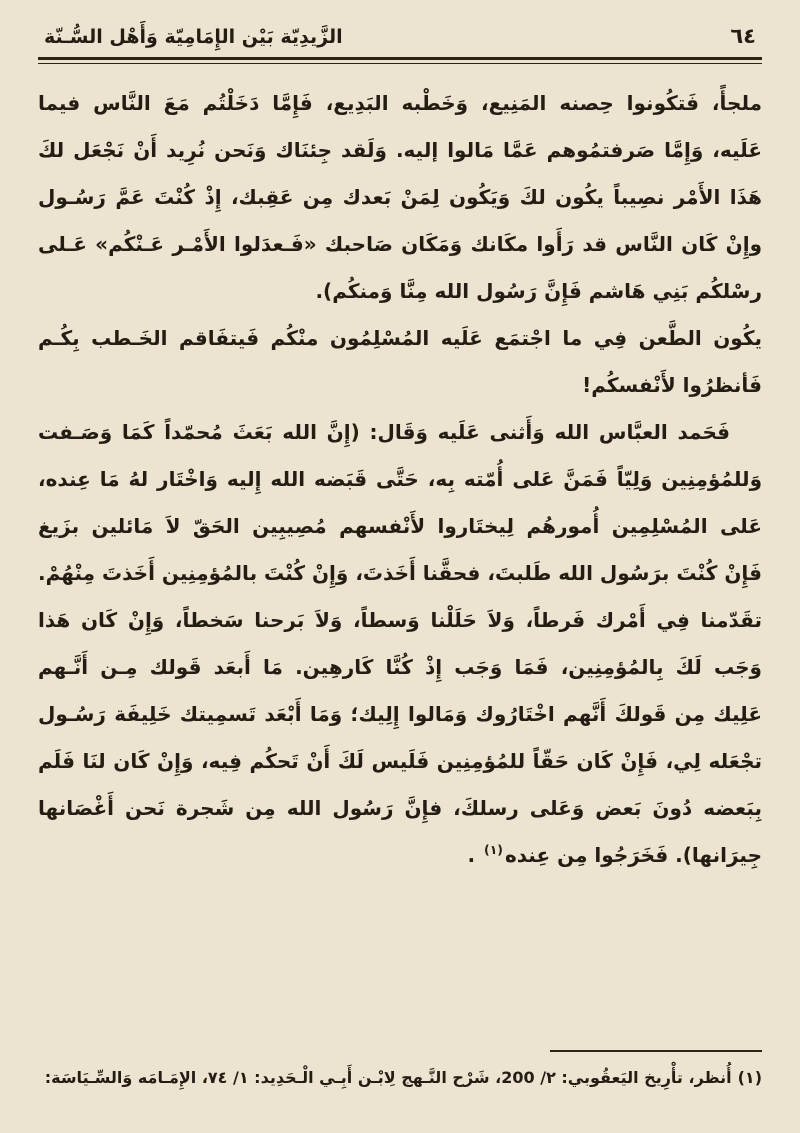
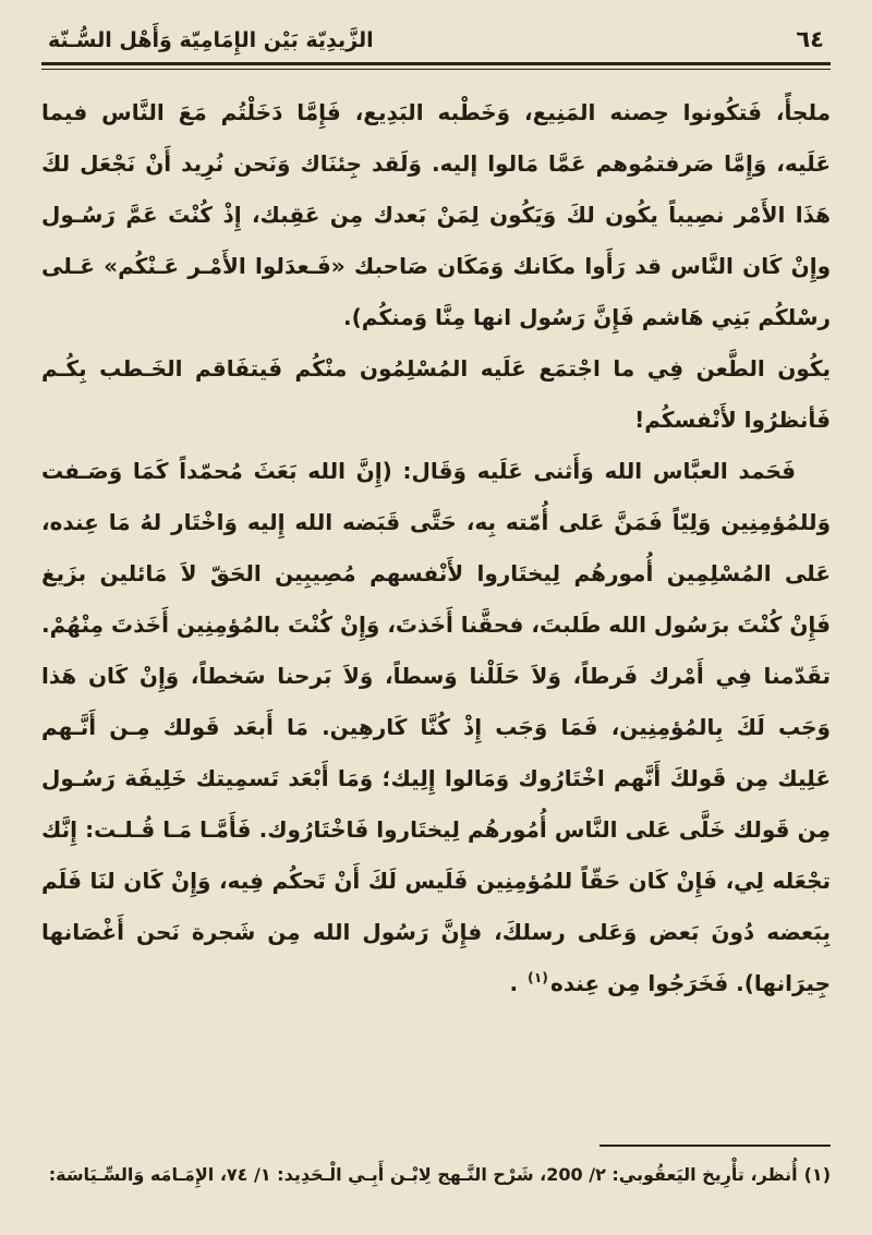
  الزَّيدِيّة بَيْن الإِمَامِيّة وَأَهْل السُّـنّة
  ٦٤
  ملجأً، فَتكُونوا حِصنه المَنِيع، وَخَطْبه البَدِيع، فَإِمَّا دَخَلْتُم مَعَ النَّاس فيما
  عَلَيه، وَإِمَّا صَرفتمُوهم عَمَّا مَالوا إليه. وَلَقد جِئنَاك وَنَحن نُرِيد أَنْ نَجْعَل لكَ
  هَذَا الأَمْر نصِيباً يكُون لكَ وَيَكُون لِمَنْ بَعدك مِن عَقِبك، إِذْ كُنْتَ عَمَّ رَسُـول
  وإِنْ كَان النَّاس قد رَأَوا مكَانك وَمَكَان صَاحبك «فَـعدَلوا الأَمْـر عَـنْكُم» عَـلى
- رسْلكُم بَنِي هَاشم فَإِنَّ رَسُول الله مِنَّا وَمنكُم).
+ رسْلكُم بَنِي هَاشم فَإِنَّ رَسُول انها مِنَّا وَمنكُم).
  يكُون الطَّعن فِي ما اجْتمَع عَلَيه المُسْلِمُون منْكُم فَيتفَاقم الخَـطب بِكُـم
  فَأنظرُوا لأَنْفسكُم!
  فَحَمد العبَّاس الله وَأَثنى عَلَيه وَقَال: (إِنَّ الله بَعَثَ مُحمّداً كَمَا وَصَـفت
  وَللمُؤمِنِين وَلِيّاً فَمَنَّ عَلى أُمّته بِه، حَتَّى قَبَضه الله إِليه وَاخْتَار لهُ مَا عِنده،
  عَلى المُسْلِمِين أُمورهُم لِيختَاروا لأَنْفسهم مُصِيبِين الحَقّ لاَ مَائلين بزَيغ
  فَإِنْ كُنْتَ برَسُول الله طَلبتَ، فحقَّنا أَخَذتَ، وَإِنْ كُنْتَ بالمُؤمِنِين أَخَذتَ مِنْهُمْ.
  تقَدّمنا فِي أَمْرك فَرطاً، وَلاَ حَلَلْنا وَسطاً، وَلاَ بَرحنا سَخطاً، وَإِنْ كَان هَذا
  وَجَب لَكَ بِالمُؤمِنِين، فَمَا وَجَب إِذْ كُنَّا كَارهِين. مَا أَبعَد قَولك مِـن أَنَّـهم
  عَلِيك مِن قَولكَ أَنَّهم اخْتَارُوك وَمَالوا إِلِيك؛ وَمَا أَبْعَد تَسمِيتك خَلِيفَة رَسُـول
+ مِن قَولك خَلَّى عَلى النَّاس أُمُورهُم لِيختَاروا فَاخْتَارُوك. فَأَمَّـا مَـا قُـلـت: إِنَّك
  تجْعَله لِي، فَإِنْ كَان حَقّاً للمُؤمِنِين فَلَيس لَكَ أَنْ تَحكُم فِيه، وَإِنْ كَان لنَا فَلَم
  بِبَعضه دُونَ بَعض وَعَلى رسلكَ، فإِنَّ رَسُول الله مِن شَجرة نَحن أَغْصَانها
  جِيرَانها). فَخَرَجُوا مِن عِنده(١) .
  (١)أُنظر، تأْرِيخ اليَعقُوبي: ٢/ 200، شَرْح النَّـهج لِابْـن أَبِـي الْـحَدِيد: ١/ ٧٤، الإِمَـامَه وَالسِّـيَاسَة:
